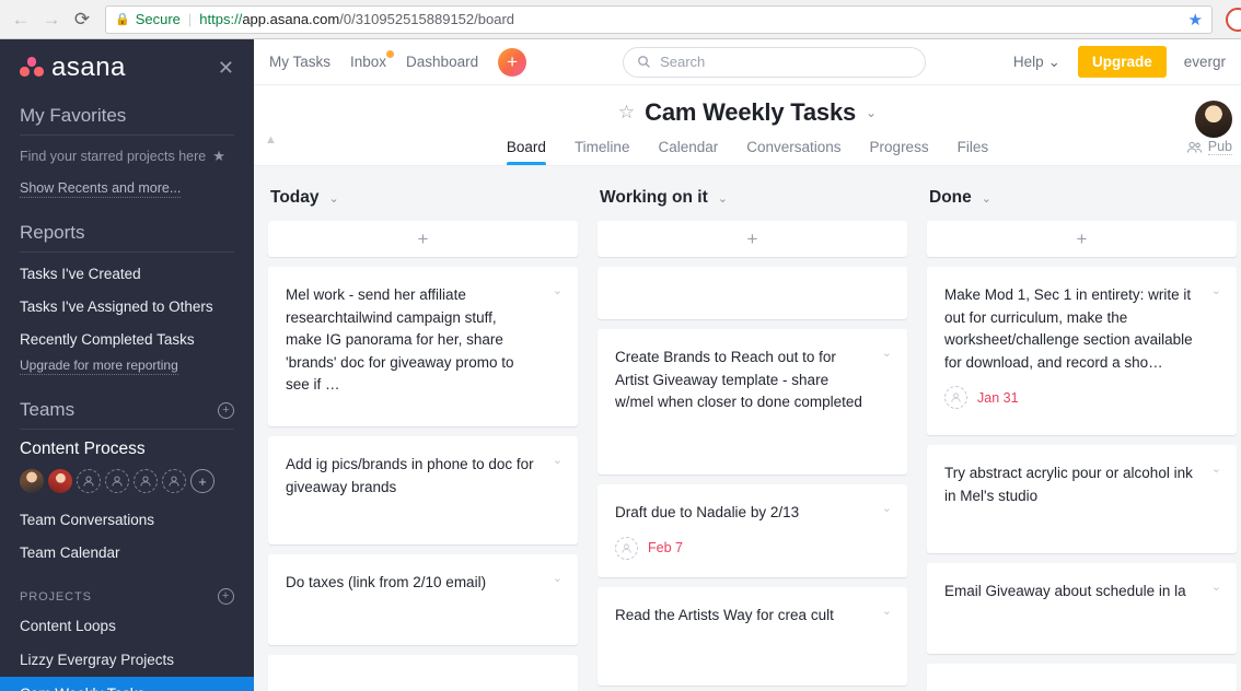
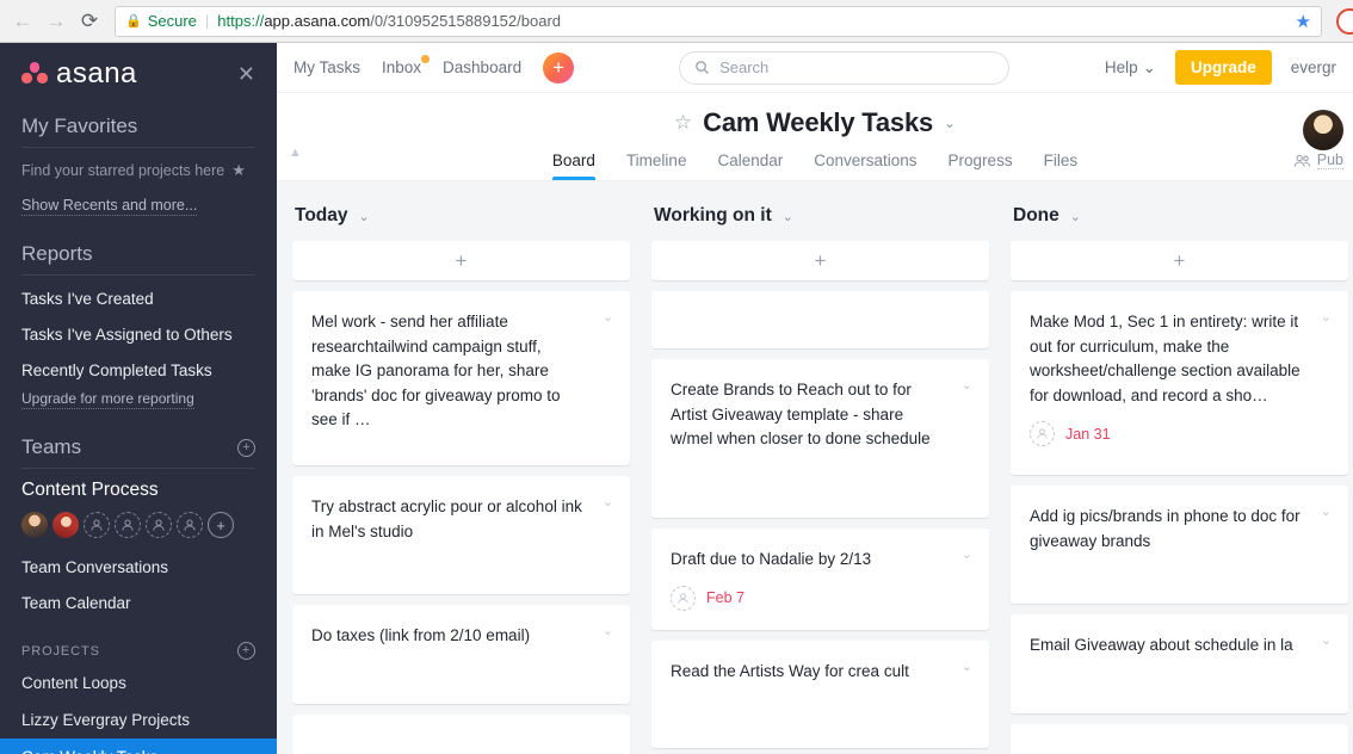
  ←
  →
  ⟳
  🔒
  Secure
  |
  https://
  app.asana.com
  /0/310952515889152/board
  ★
  asana
  ✕
  My Favorites
  Find your starred projects here
  ★
  Show Recents and more...
  Reports
  Tasks I've Created
  Tasks I've Assigned to Others
  Recently Completed Tasks
  Upgrade for more reporting
  Teams
  +
  Content Process
  +
  Team Conversations
  Team Calendar
  PROJECTS
  +
  Content Loops
  Lizzy Evergray Projects
  My Tasks
  Inbox
  Dashboard
  +
  Search
  Help
  ⌄
  Upgrade
  evergr
  ▲
  ☆
  Cam Weekly Tasks
  ⌄
  Board
  Timeline
  Calendar
  Conversations
  Progress
  Files
  Pub
  Today
  ⌄
  +
  Mel work - send her affiliate researchtailwind campaign stuff, make IG panorama for her, share 'brands' doc for giveaway promo to see if …
  ⌄
- Add ig pics/brands in phone to doc for giveaway brands
+ Try abstract acrylic pour or alcohol ink in Mel's studio
  ⌄
  Do taxes (link from 2/10 email)
  ⌄
  Working on it
  ⌄
  +
- Create Brands to Reach out to for Artist Giveaway template - share w/mel when closer to done completed
+ Create Brands to Reach out to for Artist Giveaway template - share w/mel when closer to done schedule
  ⌄
  Draft due to Nadalie by 2/13
  ⌄
  Feb 7
  Read the Artists Way for crea cult
  ⌄
  Done
  ⌄
  +
  Make Mod 1, Sec 1 in entirety: write it out for curriculum, make the worksheet/challenge section available for download, and record a sho…
  ⌄
  Jan 31
- Try abstract acrylic pour or alcohol ink in Mel's studio
+ Add ig pics/brands in phone to doc for giveaway brands
  ⌄
  Email Giveaway about schedule in la
  ⌄
